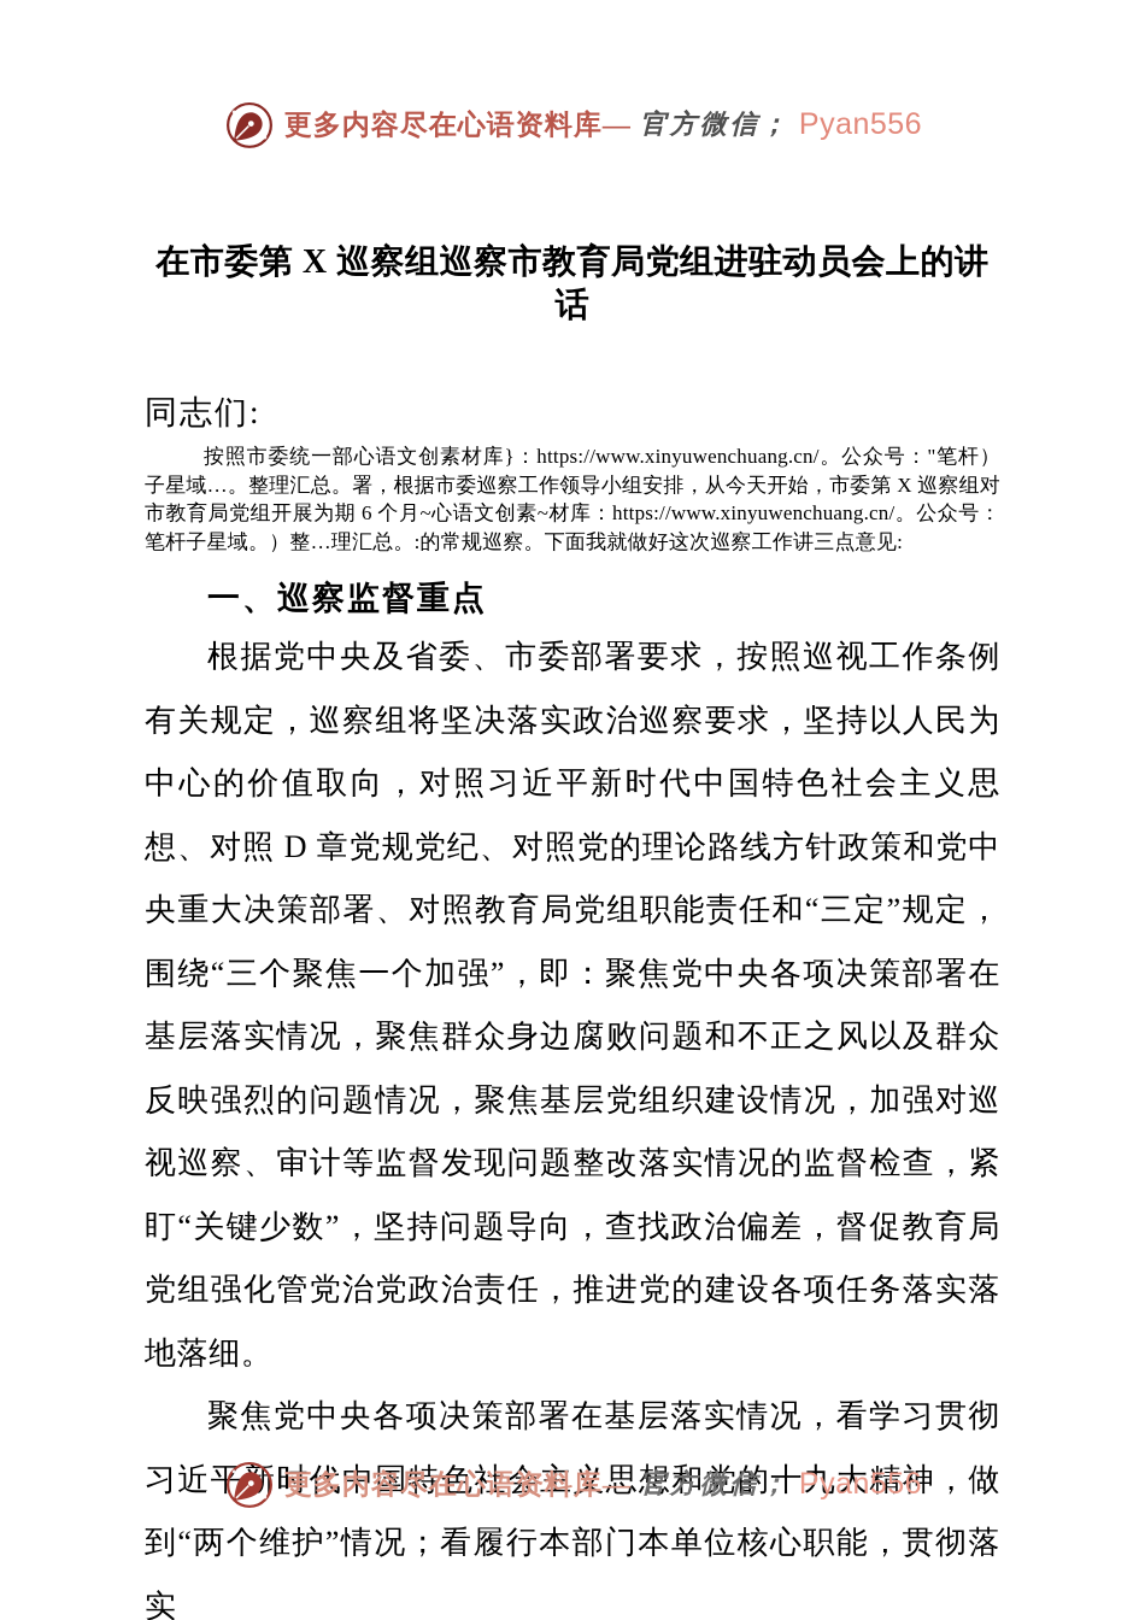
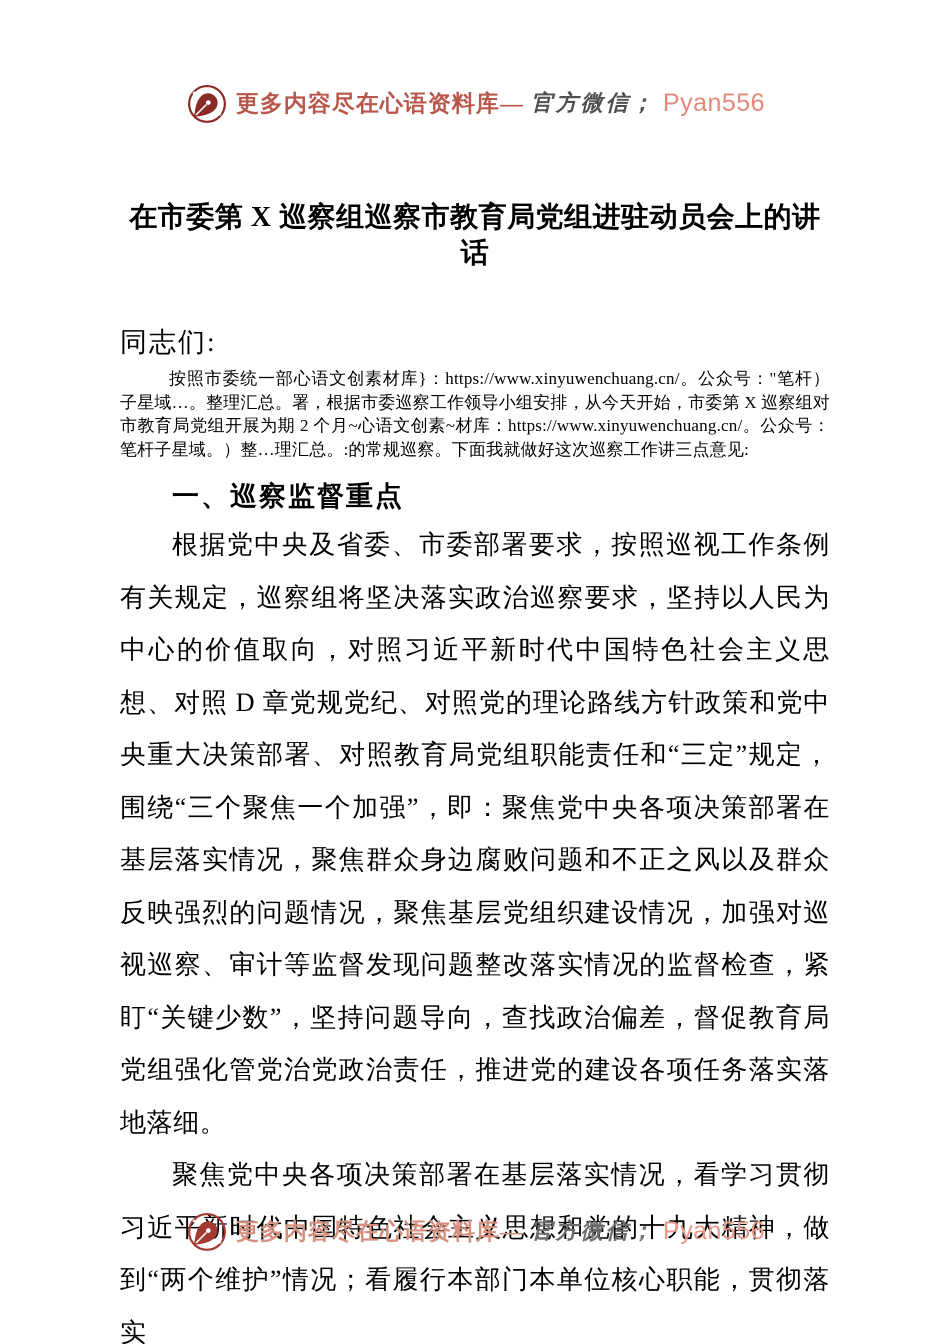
  更多内容尽在心语资料库—
  官方微信；
  Pyan556
  在市委第 X 巡察组巡察市教育局党组进驻动员会上的讲话
  同志们:
- 按照市委统一部心语文创素材库}：https://www.xinyuwenchuang.cn/。公众号："笔杆）子星域…。整理汇总。署，根据市委巡察工作领导小组安排，从今天开始，市委第 X 巡察组对市教育局党组开展为期 6 个月~心语文创素~材库：https://www.xinyuwenchuang.cn/。公众号：笔杆子星域。）整…理汇总。:的常规巡察。下面我就做好这次巡察工作讲三点意见:
+ 按照市委统一部心语文创素材库}：https://www.xinyuwenchuang.cn/。公众号："笔杆）子星域…。整理汇总。署，根据市委巡察工作领导小组安排，从今天开始，市委第 X 巡察组对市教育局党组开展为期 2 个月~心语文创素~材库：https://www.xinyuwenchuang.cn/。公众号：笔杆子星域。）整…理汇总。:的常规巡察。下面我就做好这次巡察工作讲三点意见:
  一、巡察监督重点
  根据党中央及省委、市委部署要求，按照巡视工作条例有关规定，巡察组将坚决落实政治巡察要求，坚持以人民为中心的价值取向，对照习近平新时代中国特色社会主义思想、对照 D 章党规党纪、对照党的理论路线方针政策和党中央重大决策部署、对照教育局党组职能责任和“三定”规定，围绕“三个聚焦一个加强”，即：聚焦党中央各项决策部署在基层落实情况，聚焦群众身边腐败问题和不正之风以及群众反映强烈的问题情况，聚焦基层党组织建设情况，加强对巡视巡察、审计等监督发现问题整改落实情况的监督检查，紧盯“关键少数”，坚持问题导向，查找政治偏差，督促教育局党组强化管党治党政治责任，推进党的建设各项任务落实落地落细。
  聚焦党中央各项决策部署在基层落实情况，看学习贯彻习近平时代中国特色社会主义思想和党的十九大精神，做到“两个维护”情况；看履行本部门本单位核心职能，贯彻落实
  更多内容尽在心语资料库—
  官方微信；
  Pyan556
